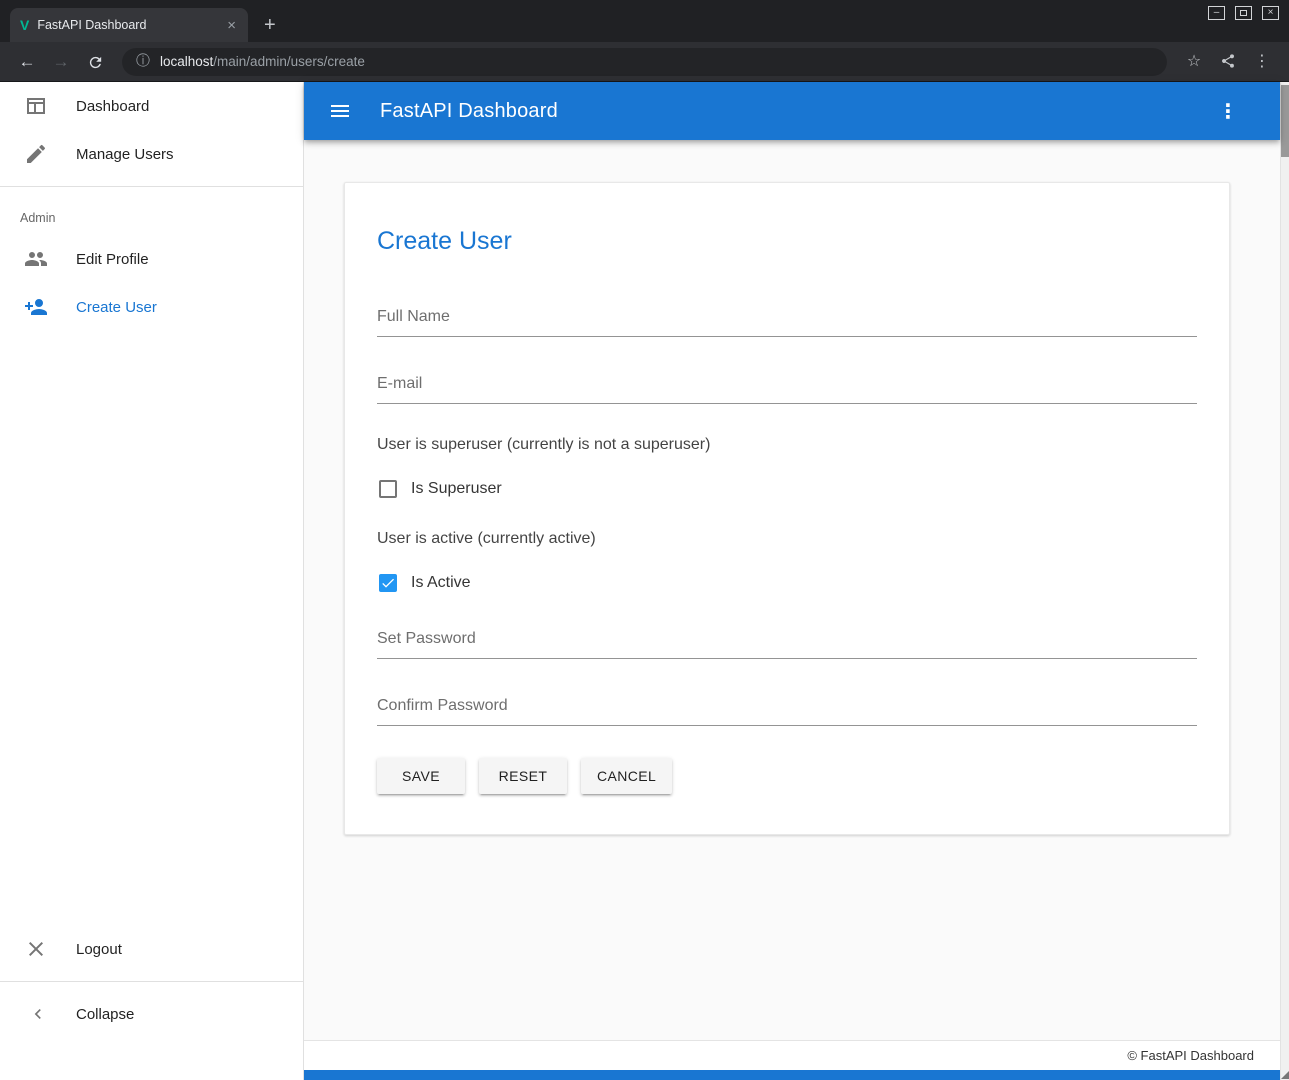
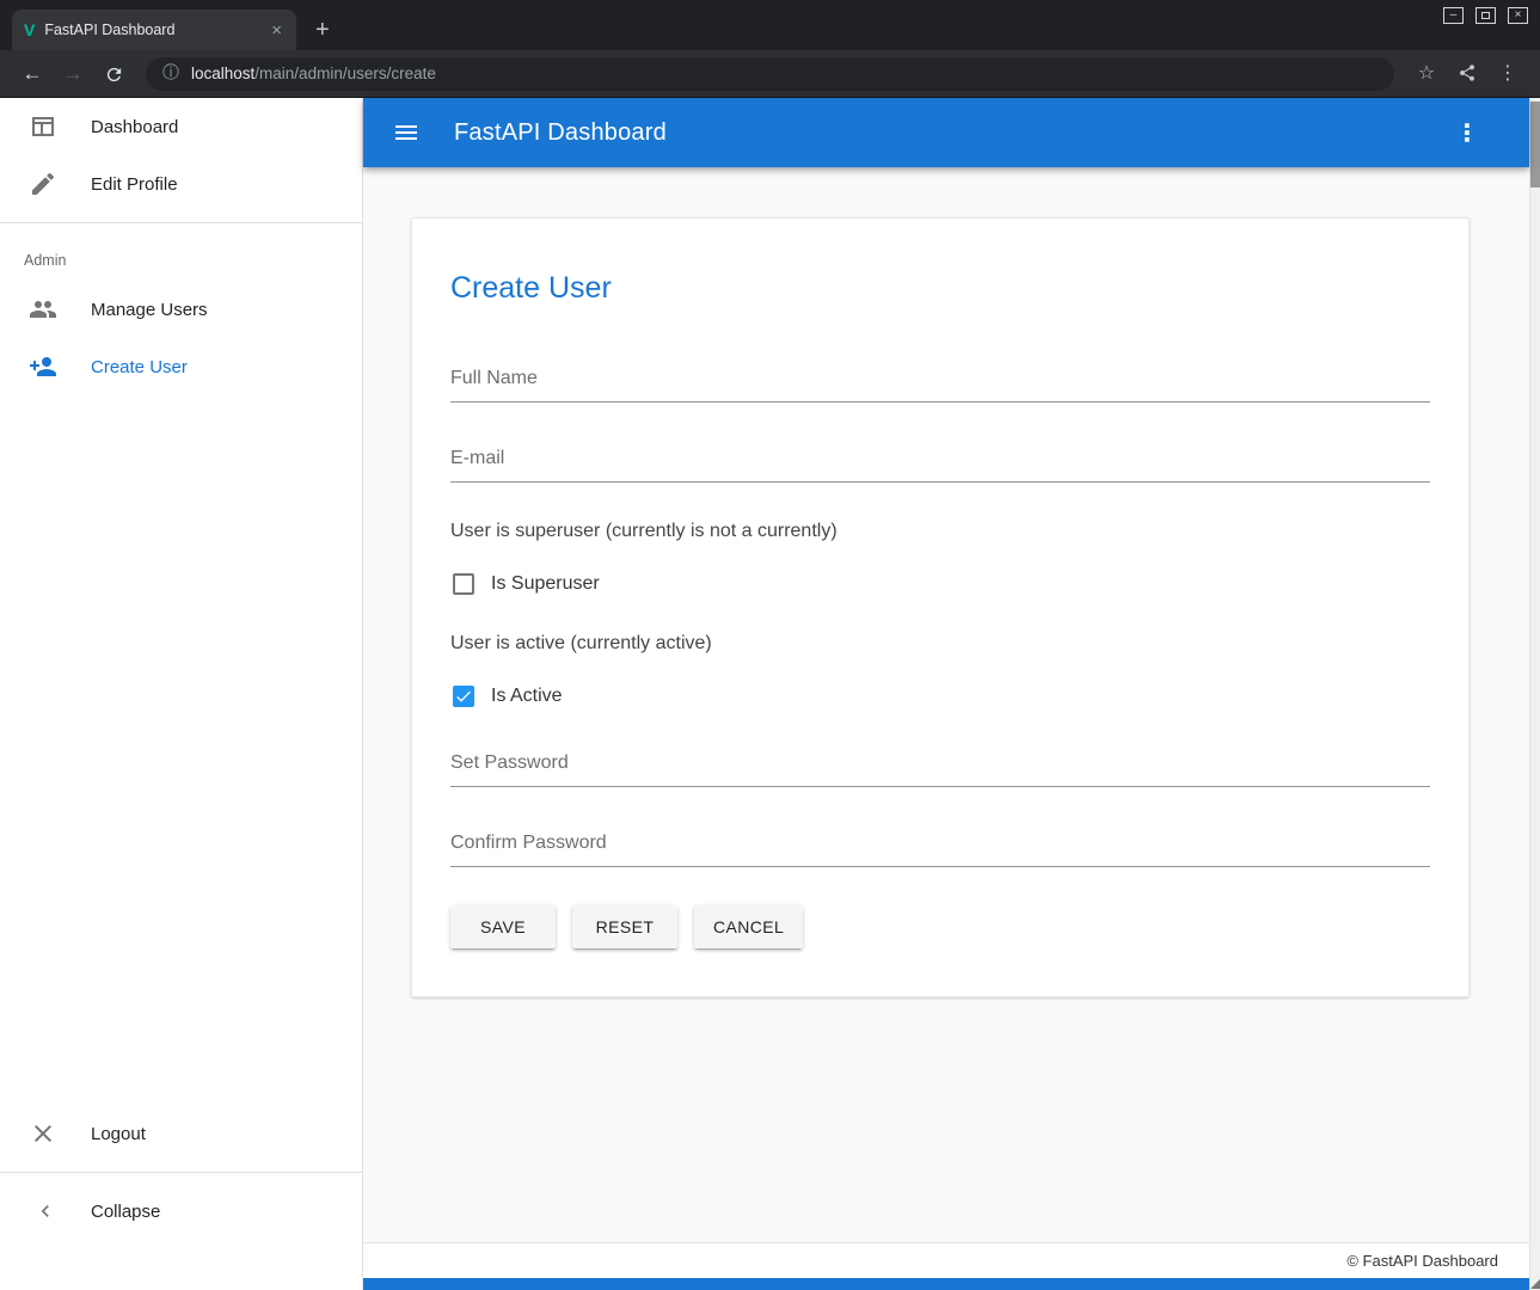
  V
  FastAPI Dashboard
  ×
  +
  –
  ×
  ←
  →
  ⓘ
  localhost/main/admin/users/create
  ☆
  ⋮
  Dashboard
- Manage Users
+ Edit Profile
  Admin
- Edit Profile
+ Manage Users
  Create User
  Logout
  Collapse
  FastAPI Dashboard
  ⋮
  Create User
  Full Name
  E-mail
- User is superuser (currently is not a superuser)
+ User is superuser (currently is not a currently)
  Is Superuser
  User is active (currently active)
  Is Active
  Set Password
  Confirm Password
  SAVE
  RESET
  CANCEL
  © FastAPI Dashboard
